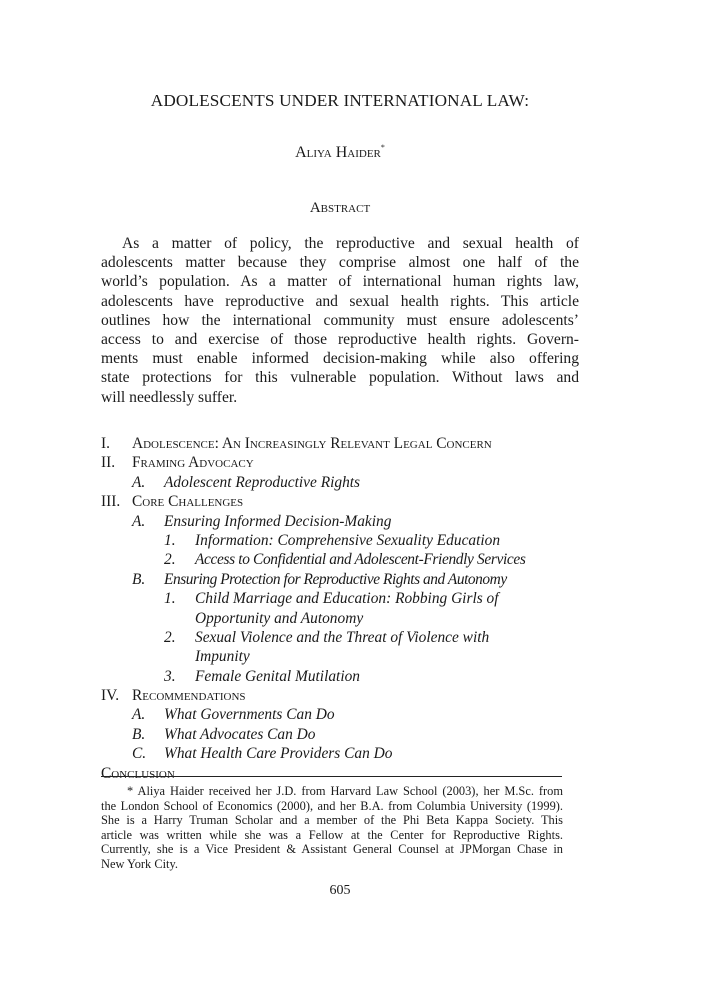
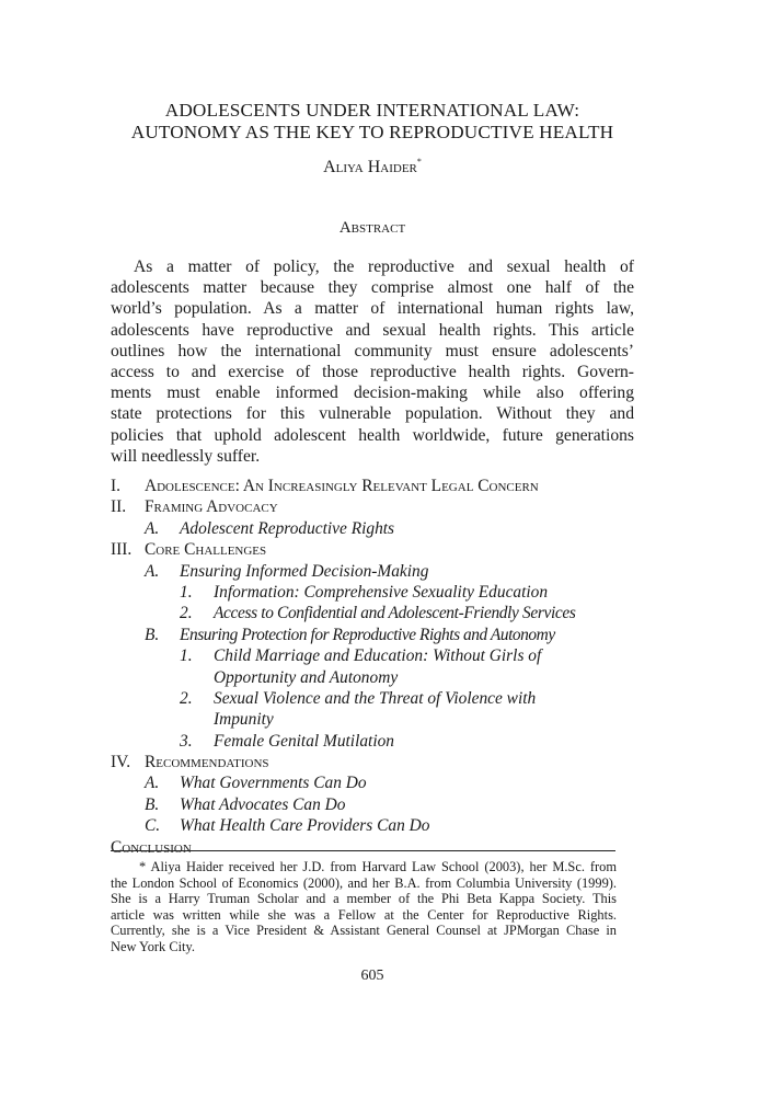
  ADOLESCENTS UNDER INTERNATIONAL LAW:
+ AUTONOMY AS THE KEY TO REPRODUCTIVE HEALTH
  Aliya Haider*
  Abstract
  As a matter of policy, the reproductive and sexual health of
  adolescents matter because they comprise almost one half of the
  world’s population. As a matter of international human rights law,
  adolescents have reproductive and sexual health rights. This article
  outlines how the international community must ensure adolescents’
  access to and exercise of those reproductive health rights. Govern-
  ments must enable informed decision-making while also offering
- state protections for this vulnerable population. Without laws and
+ state protections for this vulnerable population. Without they and
+ policies that uphold adolescent health worldwide, future generations
  will needlessly suffer.
  I.
  Adolescence: An Increasingly Relevant Legal Concern
  II.
  Framing Advocacy
  A.
  Adolescent Reproductive Rights
  III.
  Core Challenges
  A.
  Ensuring Informed Decision-Making
  1.
  Information: Comprehensive Sexuality Education
  2.
  Access to Confidential and Adolescent-Friendly Services
  B.
  Ensuring Protection for Reproductive Rights and Autonomy
  1.
- Child Marriage and Education: Robbing Girls of
+ Child Marriage and Education: Without Girls of
  Opportunity and Autonomy
  2.
  Sexual Violence and the Threat of Violence with
  Impunity
  3.
  Female Genital Mutilation
  IV.
  Recommendations
  A.
  What Governments Can Do
  B.
  What Advocates Can Do
  C.
  What Health Care Providers Can Do
  Conclusion
  * Aliya Haider received her J.D. from Harvard Law School (2003), her M.Sc. from
  the London School of Economics (2000), and her B.A. from Columbia University (1999).
  She is a Harry Truman Scholar and a member of the Phi Beta Kappa Society. This
  article was written while she was a Fellow at the Center for Reproductive Rights.
  Currently, she is a Vice President & Assistant General Counsel at JPMorgan Chase in
  New York City.
  605
